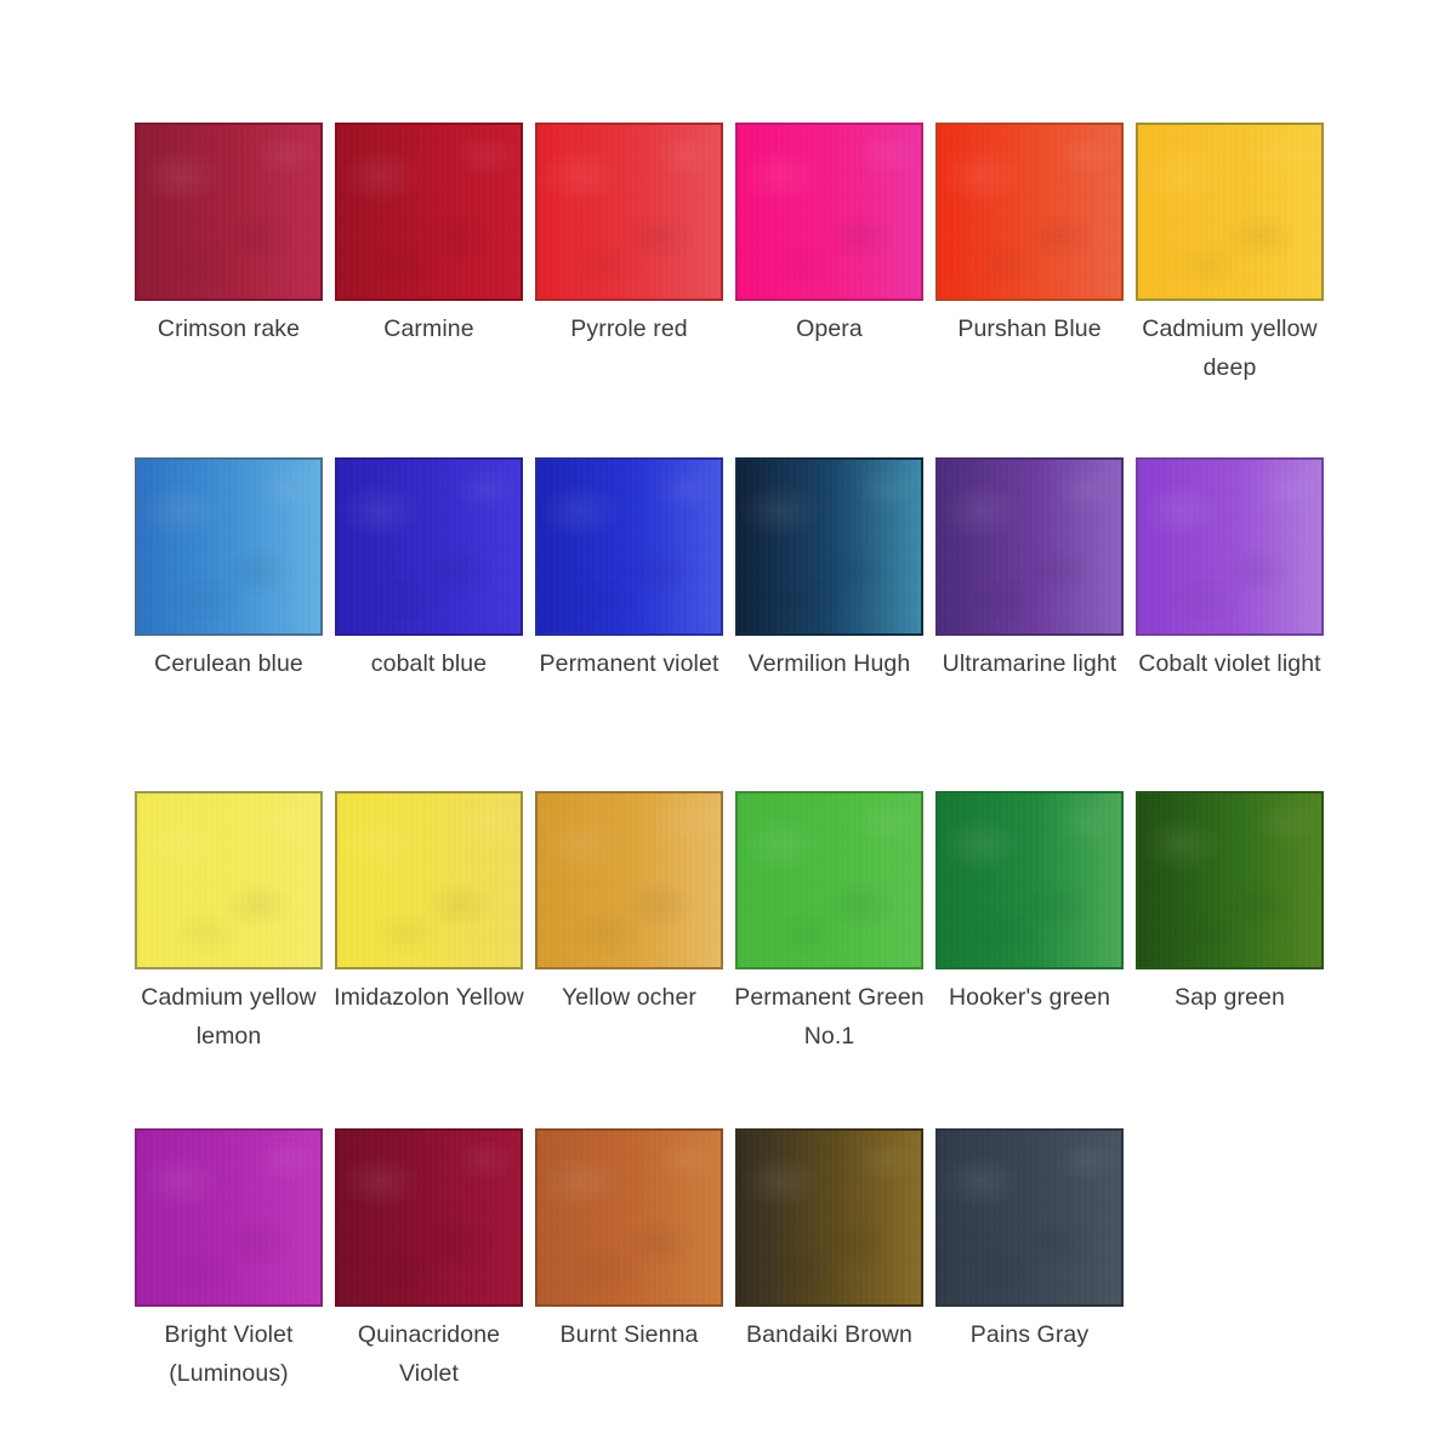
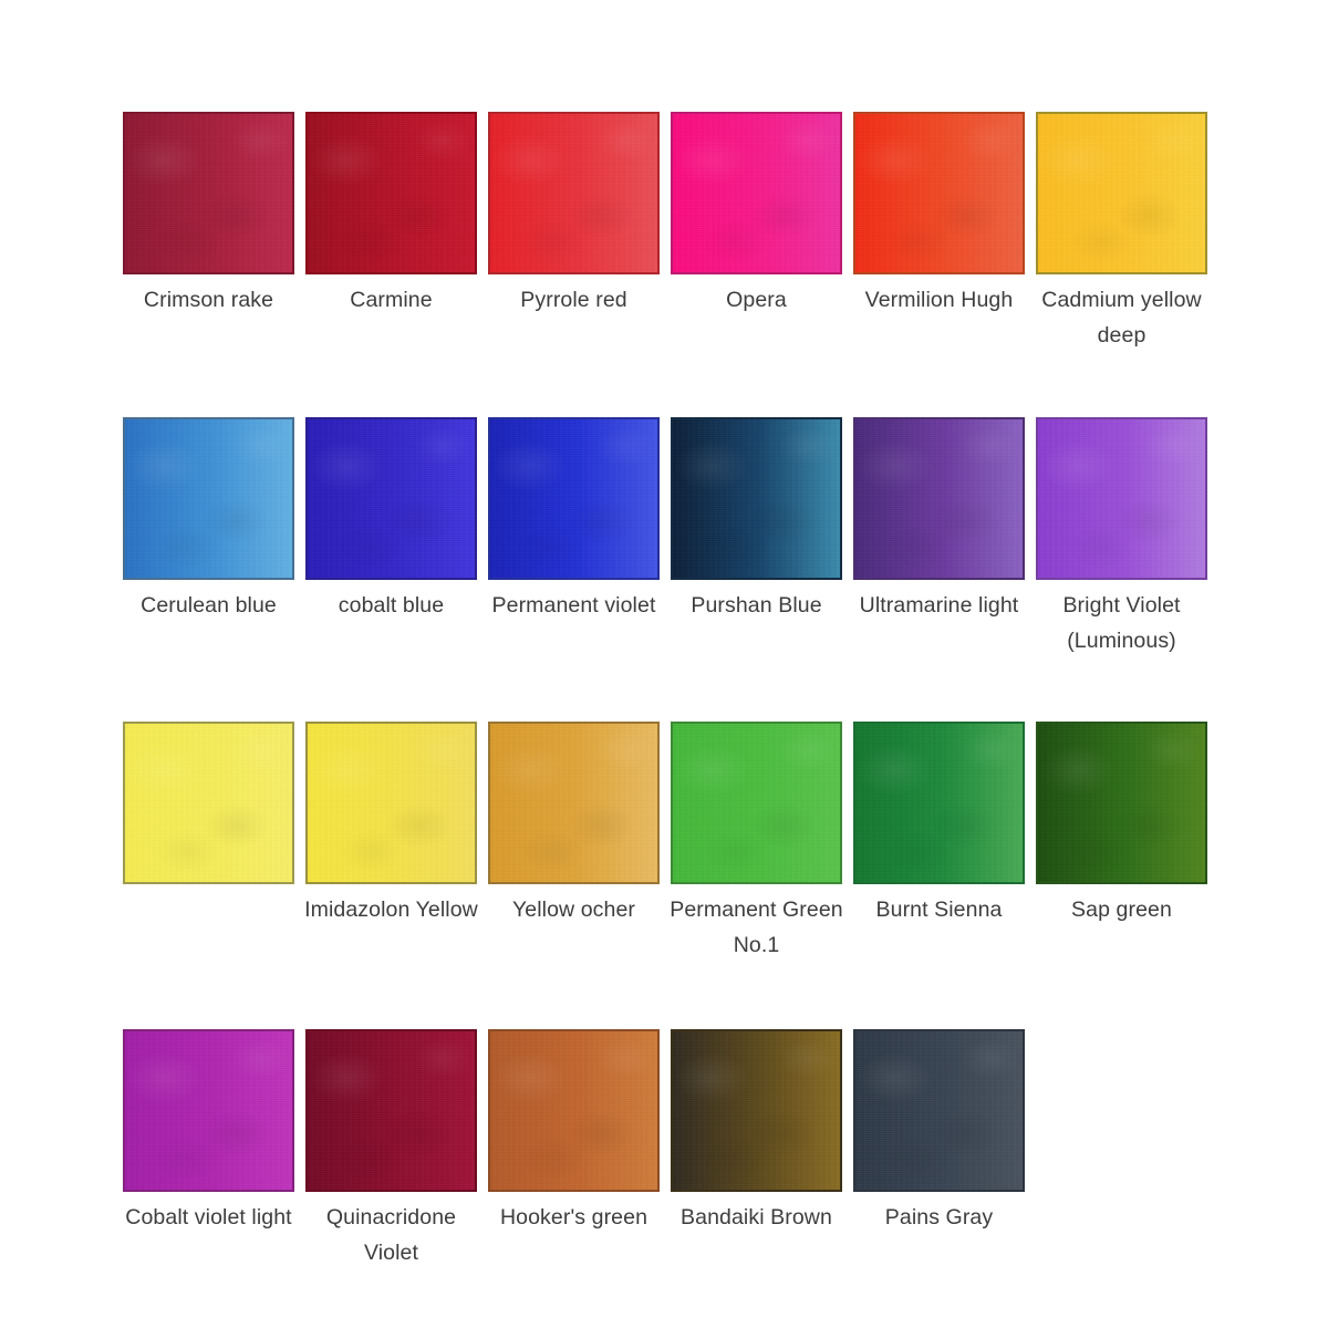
  Crimson rake
  Carmine
  Pyrrole red
  Opera
- Purshan Blue
+ Vermilion Hugh
  Cadmium yellow deep
  Cerulean blue
  cobalt blue
  Permanent violet
- Vermilion Hugh
+ Purshan Blue
  Ultramarine light
- Cobalt violet light
+ Bright Violet (Luminous)
- Cadmium yellow lemon
  Imidazolon Yellow
  Yellow ocher
  Permanent Green No.1
- Hooker's green
+ Burnt Sienna
  Sap green
- Bright Violet (Luminous)
+ Cobalt violet light
  Quinacridone Violet
- Burnt Sienna
+ Hooker's green
  Bandaiki Brown
  Pains Gray
